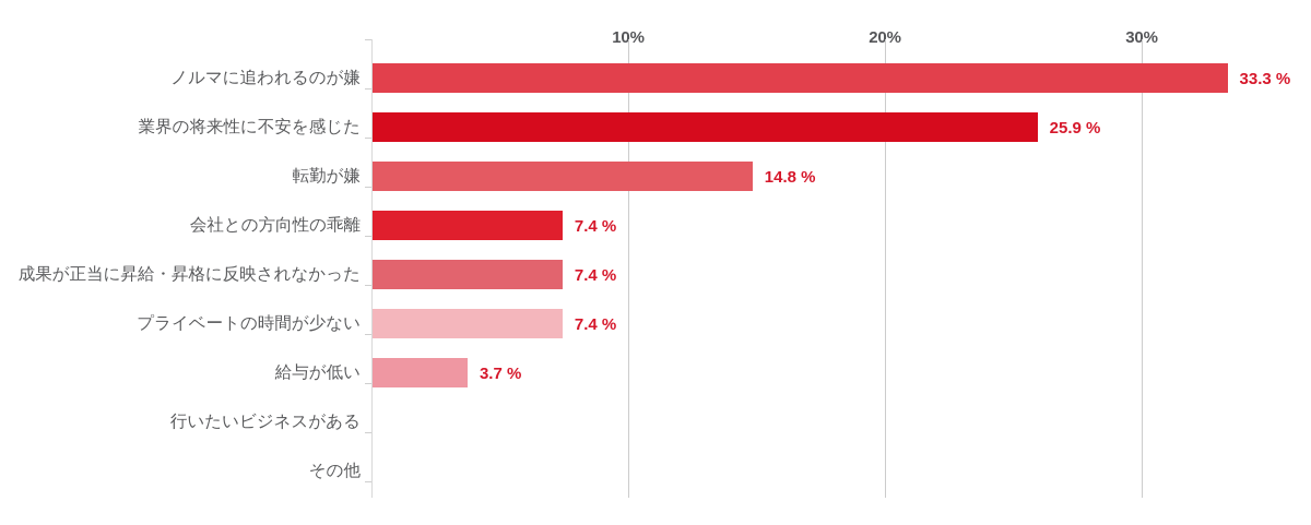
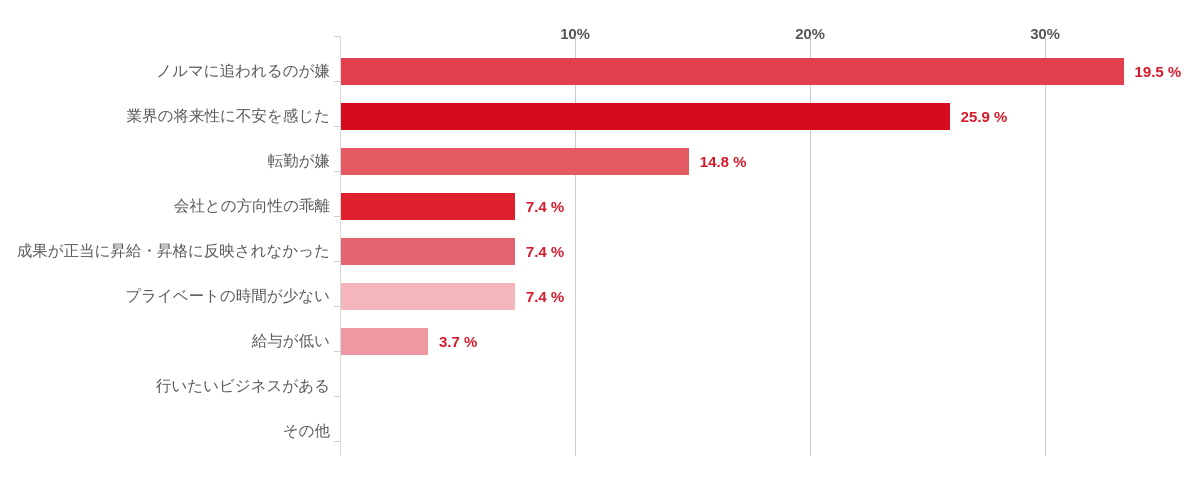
  10%
  20%
  30%
  ノルマに追われるのが嫌
  業界の将来性に不安を感じた
  転勤が嫌
  会社との方向性の乖離
  成果が正当に昇給・昇格に反映されなかった
  プライベートの時間が少ない
  給与が低い
  行いたいビジネスがある
  その他
- 33.3 %
+ 19.5 %
  25.9 %
  14.8 %
  7.4 %
  7.4 %
  7.4 %
  3.7 %
